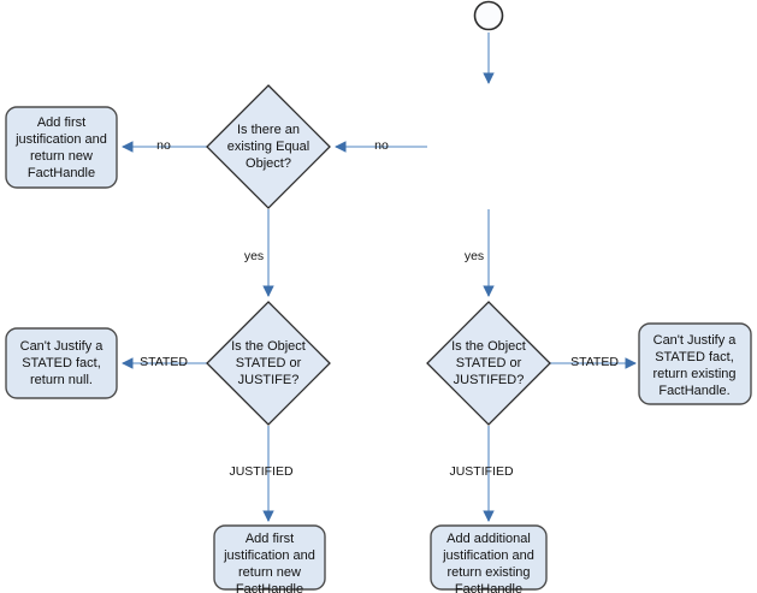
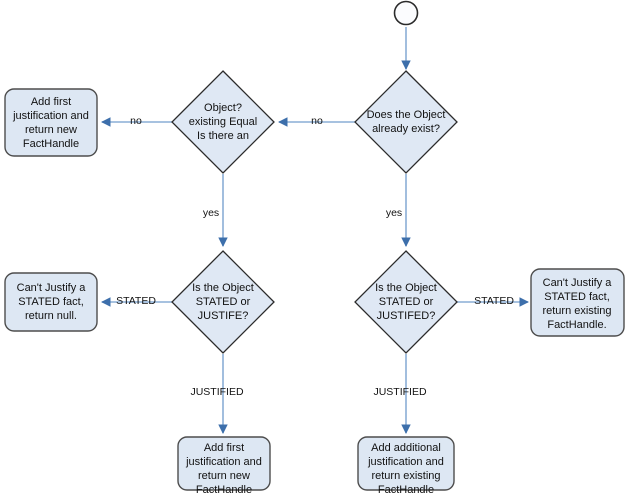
  no
  yes
  no
  yes
  STATED
  JUSTIFIED
  STATED
  JUSTIFIED
+ Does the Object
+ already exist?
- Is there an
+ Object?
  existing Equal
- Object?
+ Is there an
  Is the Object
  STATED or
  JUSTIFE?
  Is the Object
  STATED or
  JUSTIFED?
  Add first
  justification and
  return new
  FactHandle
  Can't Justify a
  STATED fact,
  return null.
  Can't Justify a
  STATED fact,
  return existing
  FactHandle.
  Add first
  justification and
  return new
  FactHandle
  Add additional
  justification and
  return existing
  FactHandle
